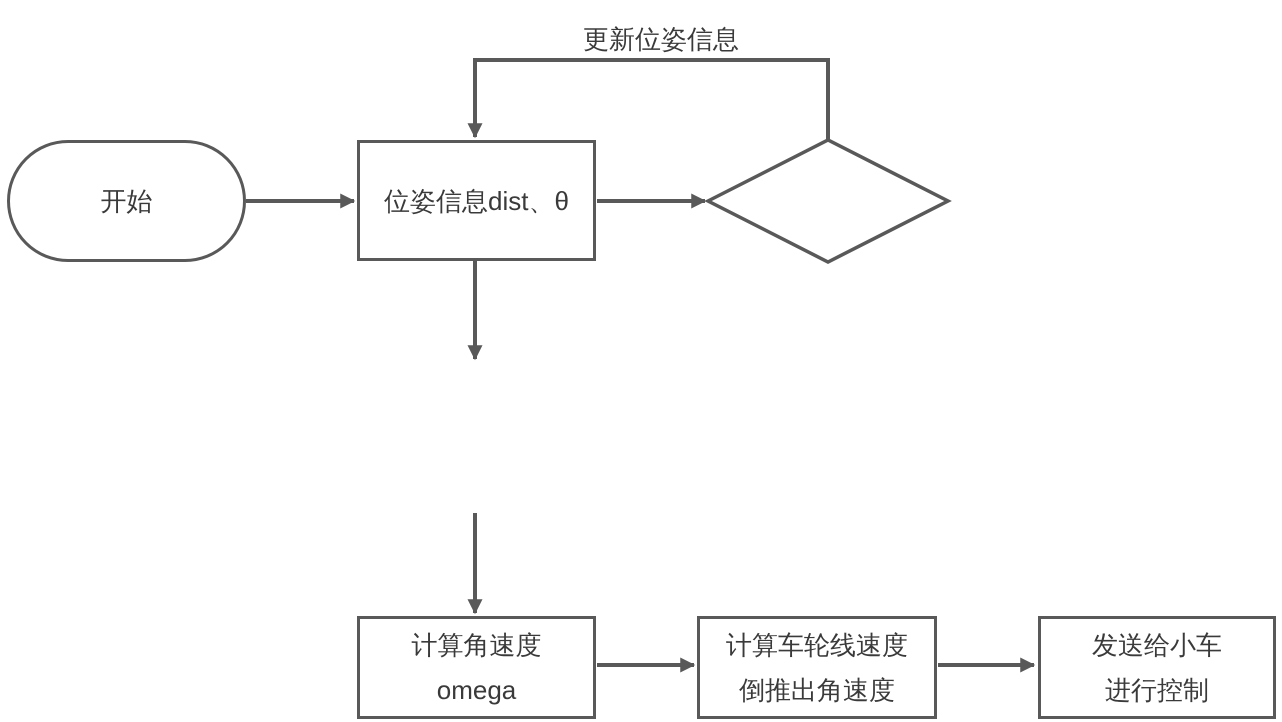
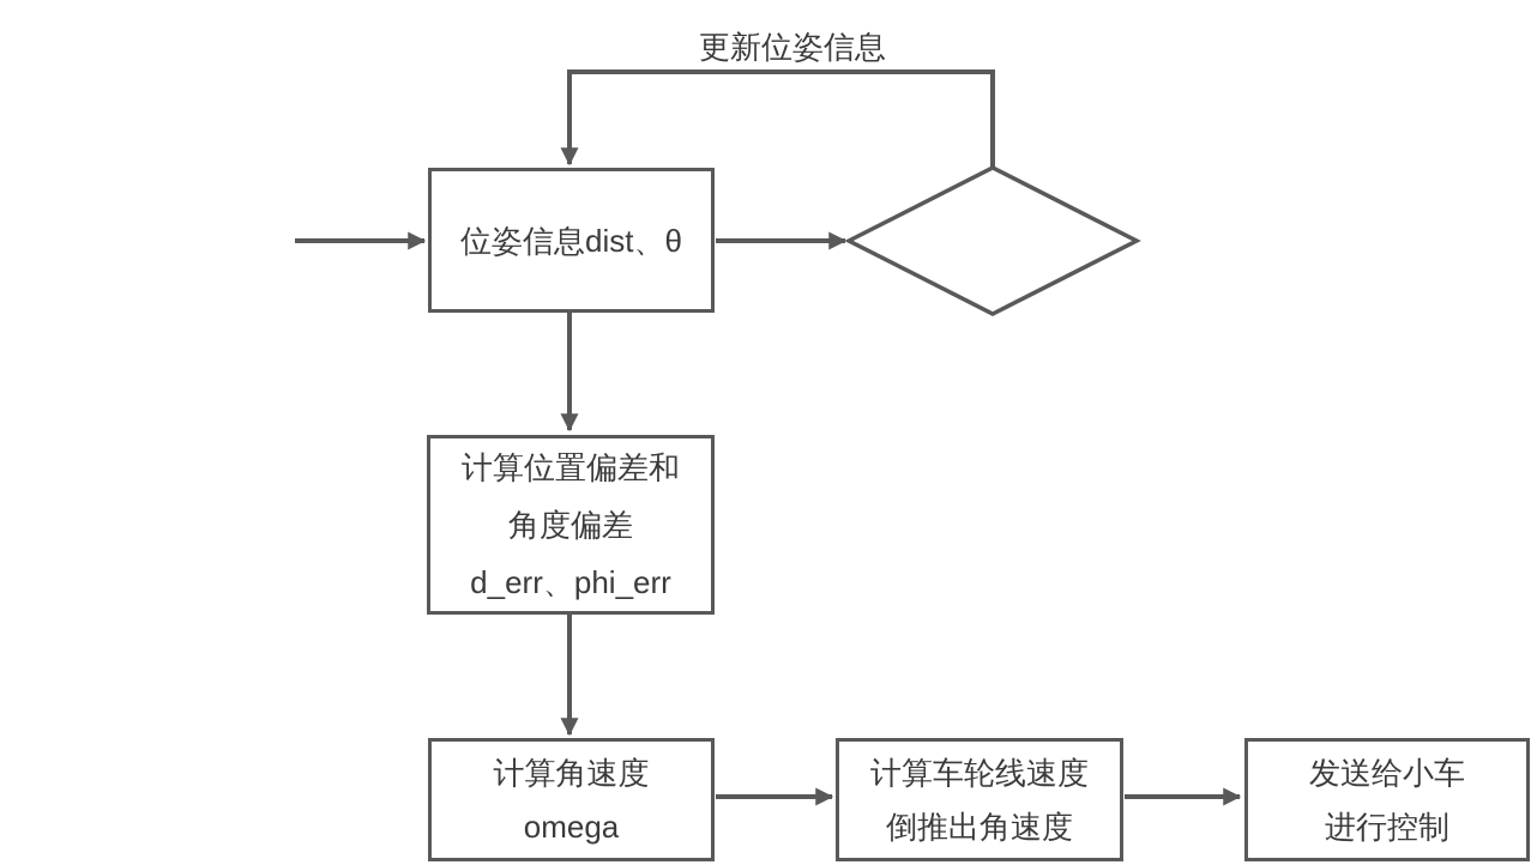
  更新位姿信息
- 开始
  位姿信息dist、θ
+ 计算位置偏差和
+ 角度偏差
+ d_err、phi_err
  计算角速度
  omega
  计算车轮线速度
  倒推出角速度
  发送给小车
  进行控制
